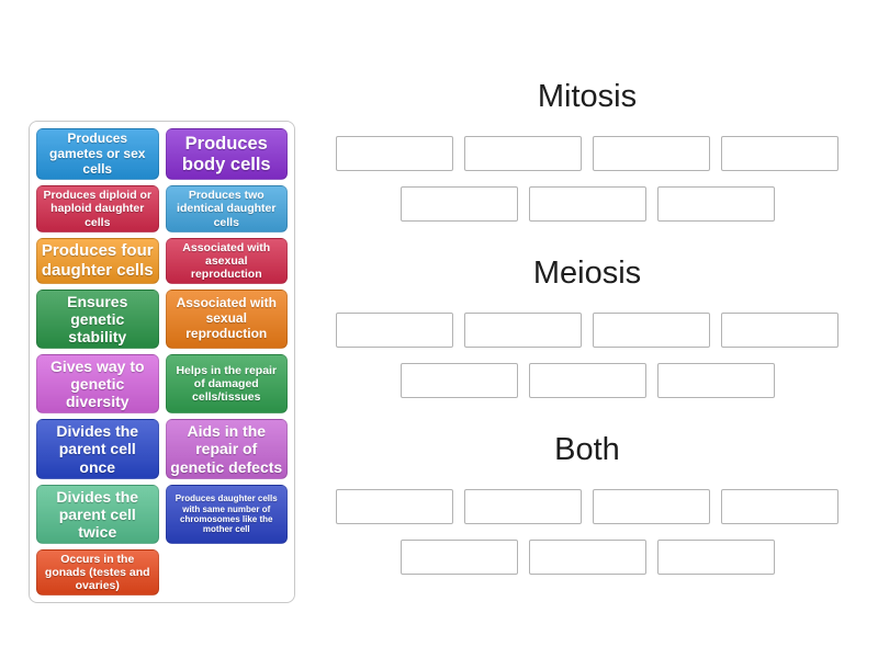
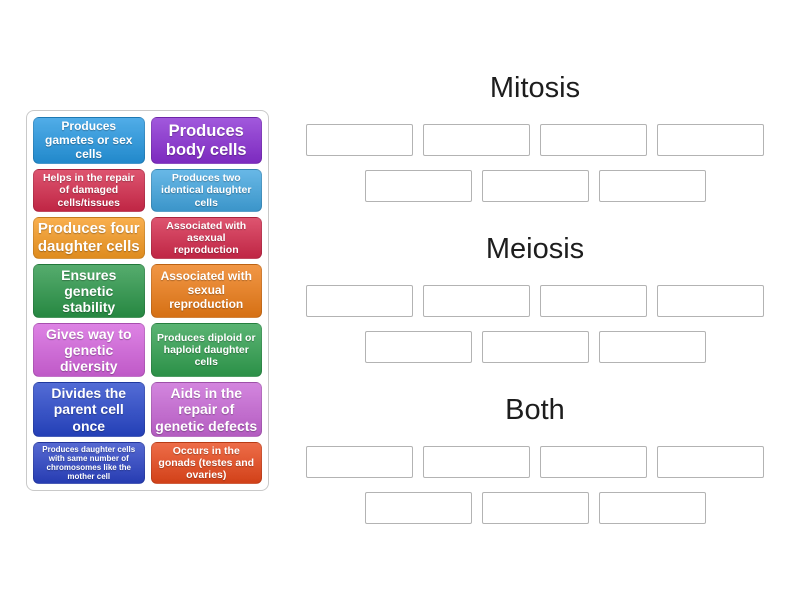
  Produces gametes or sex cells
  Produces body cells
- Produces diploid or haploid daughter cells
+ Helps in the repair of damaged cells/tissues
  Produces two identical daughter cells
  Produces four daughter cells
  Associated with asexual reproduction
  Ensures genetic stability
  Associated with sexual reproduction
  Gives way to genetic diversity
- Helps in the repair of damaged cells/tissues
+ Produces diploid or haploid daughter cells
  Divides the parent cell once
  Aids in the repair of genetic defects
- Divides the parent cell twice
  Produces daughter cells with same number of chromosomes like the mother cell
  Occurs in the gonads (testes and ovaries)
  Mitosis
  Meiosis
  Both
